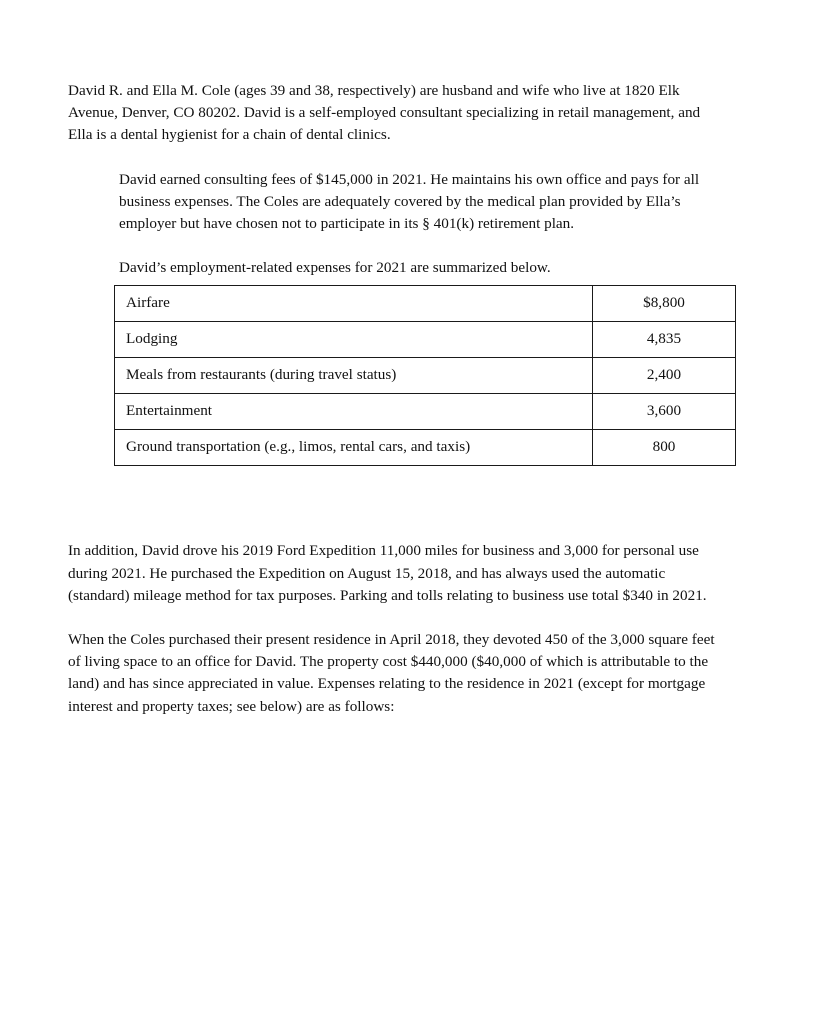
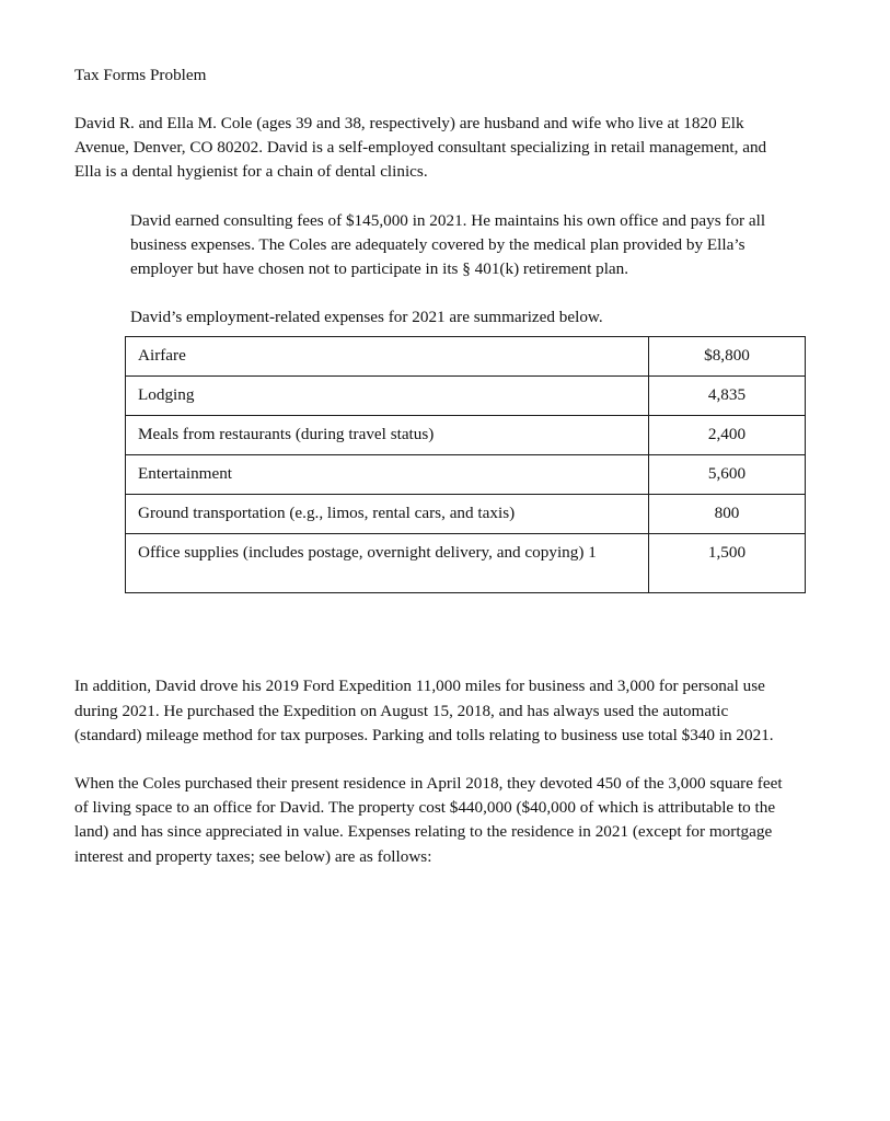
+ Tax Forms Problem
  David R. and Ella M. Cole (ages 39 and 38, respectively) are husband and wife who live at 1820 Elk Avenue, Denver, CO 80202. David is a self-employed consultant specializing in retail management, and Ella is a dental hygienist for a chain of dental clinics.
  David earned consulting fees of $145,000 in 2021. He maintains his own office and pays for all business expenses. The Coles are adequately covered by the medical plan provided by Ella’s employer but have chosen not to participate in its § 401(k) retirement plan.
  David’s employment-related expenses for 2021 are summarized below.
  Airfare	$8,800
  Lodging	4,835
  Meals from restaurants (during travel status)	2,400
- Entertainment	3,600
+ Entertainment	5,600
  Ground transportation (e.g., limos, rental cars, and taxis)	800
+ Office supplies (includes postage, overnight delivery, and copying) 1	1,500
  In addition, David drove his 2019 Ford Expedition 11,000 miles for business and 3,000 for personal use during 2021. He purchased the Expedition on August 15, 2018, and has always used the automatic (standard) mileage method for tax purposes. Parking and tolls relating to business use total $340 in 2021.
  When the Coles purchased their present residence in April 2018, they devoted 450 of the 3,000 square feet of living space to an office for David. The property cost $440,000 ($40,000 of which is attributable to the land) and has since appreciated in value. Expenses relating to the residence in 2021 (except for mortgage interest and property taxes; see below) are as follows:
